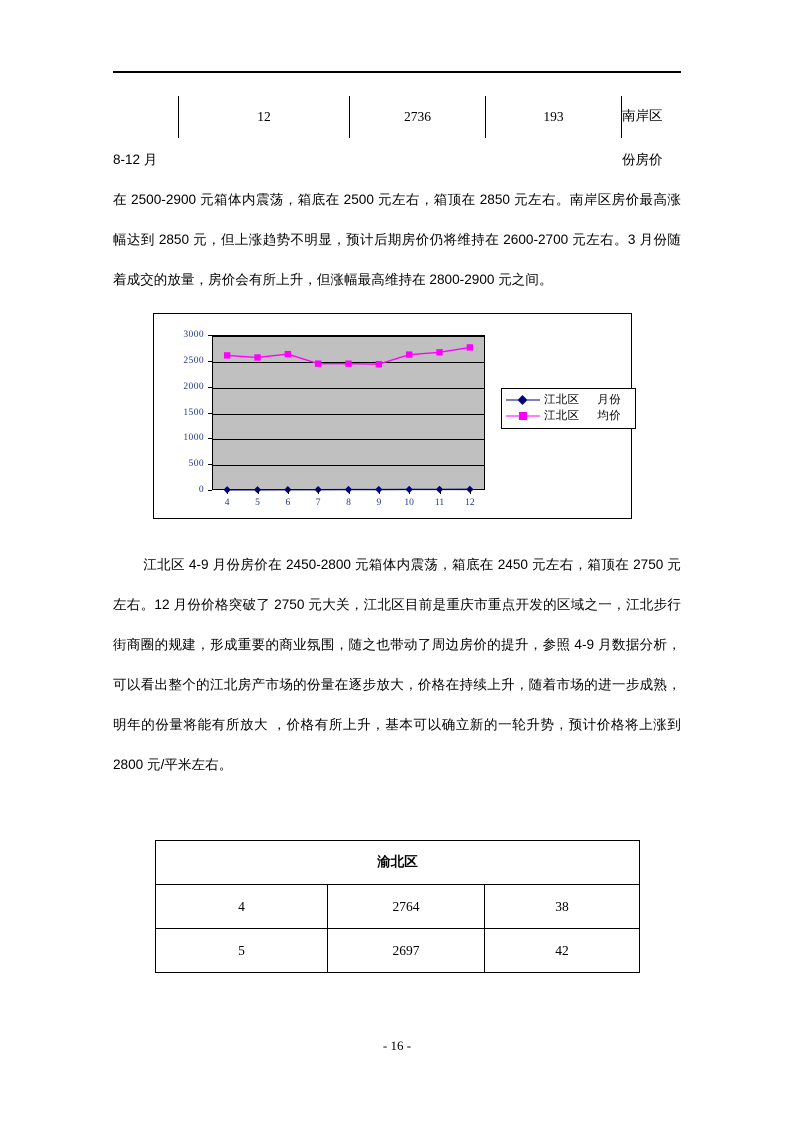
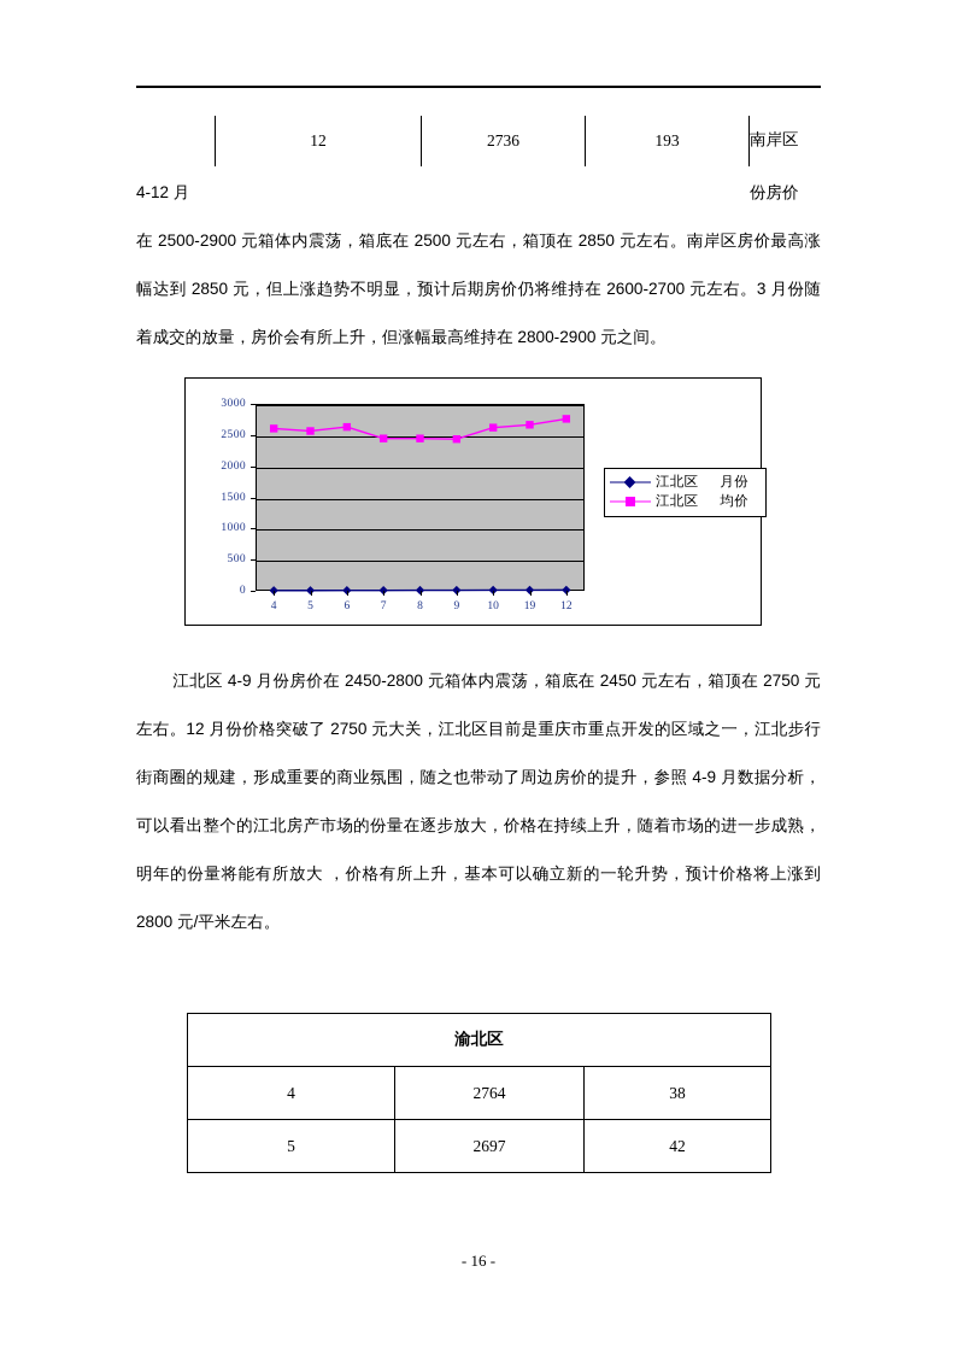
  12	2736	193
  南岸区
- 8-12 月
+ 4-12 月
  份房价
  在 2500-2900 元箱体内震荡，箱底在 2500 元左右，箱顶在 2850 元左右。南岸区房价最高涨幅达到 2850 元，但上涨趋势不明显，预计后期房价仍将维持在 2600-2700 元左右。3 月份随着成交的放量，房价会有所上升，但涨幅最高维持在 2800-2900 元之间。
  0
  500
  1000
  1500
  2000
  2500
  3000
  4
  5
  6
  7
  8
  9
  10
- 11
+ 19
  12
  江北区 月份
  江北区 均价
  江北区 4-9 月份房价在 2450-2800 元箱体内震荡，箱底在 2450 元左右，箱顶在 2750 元左右。12 月份价格突破了 2750 元大关，江北区目前是重庆市重点开发的区域之一，江北步行街商圈的规建，形成重要的商业氛围，随之也带动了周边房价的提升，参照 4-9 月数据分析，可以看出整个的江北房产市场的份量在逐步放大，价格在持续上升，随着市场的进一步成熟，明年的份量将能有所放大 ，价格有所上升，基本可以确立新的一轮升势，预计价格将上涨到 2800 元/平米左右。
  渝北区
  4	2764	38
  5	2697	42
  - 16 -
